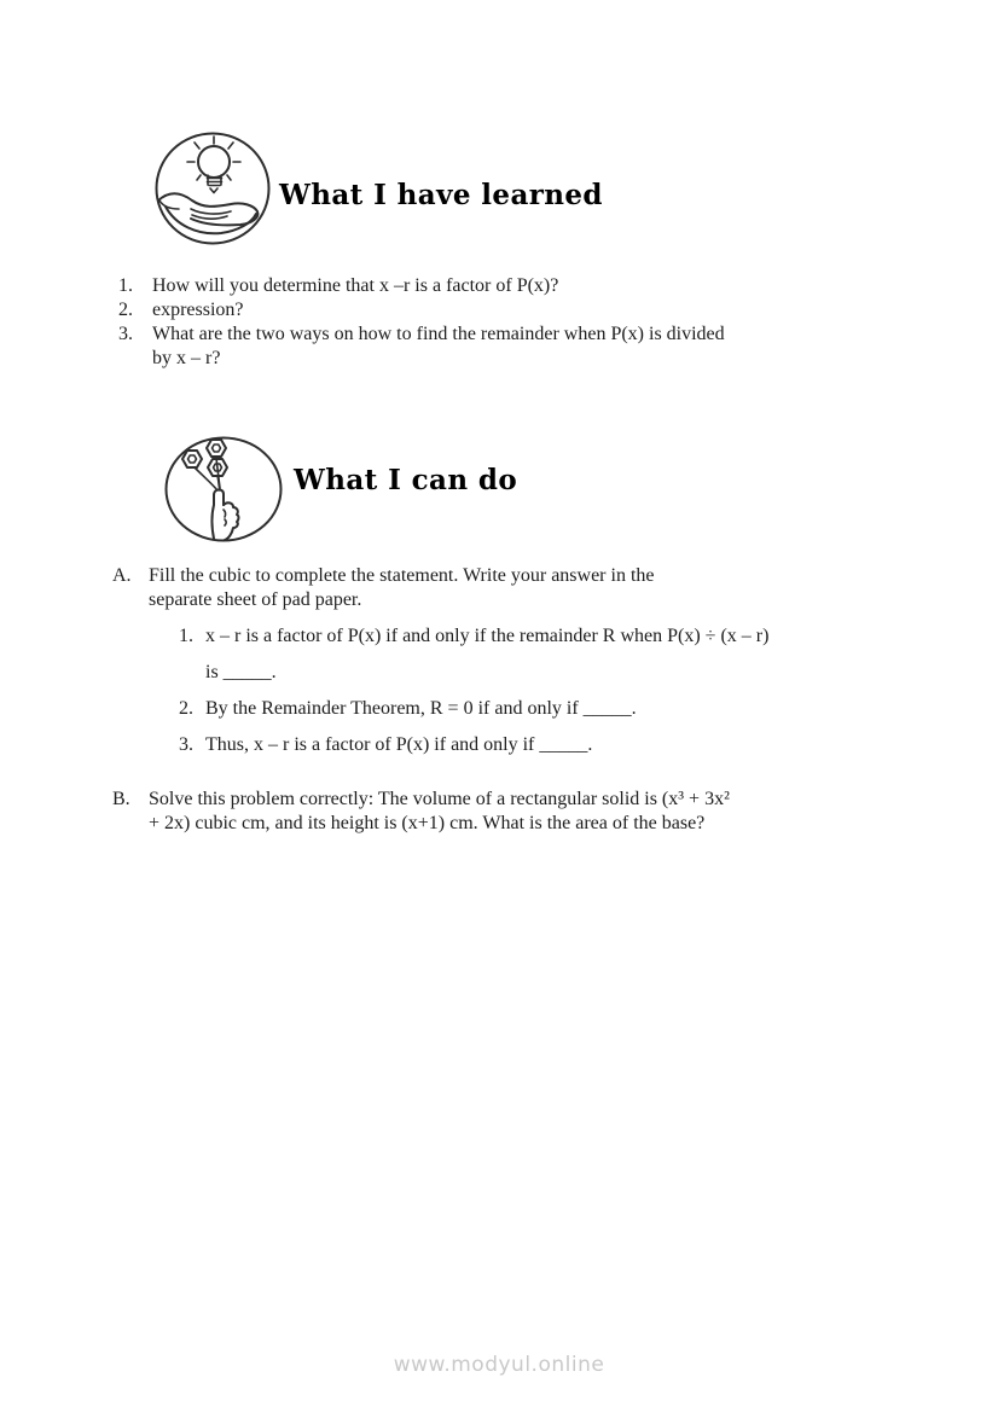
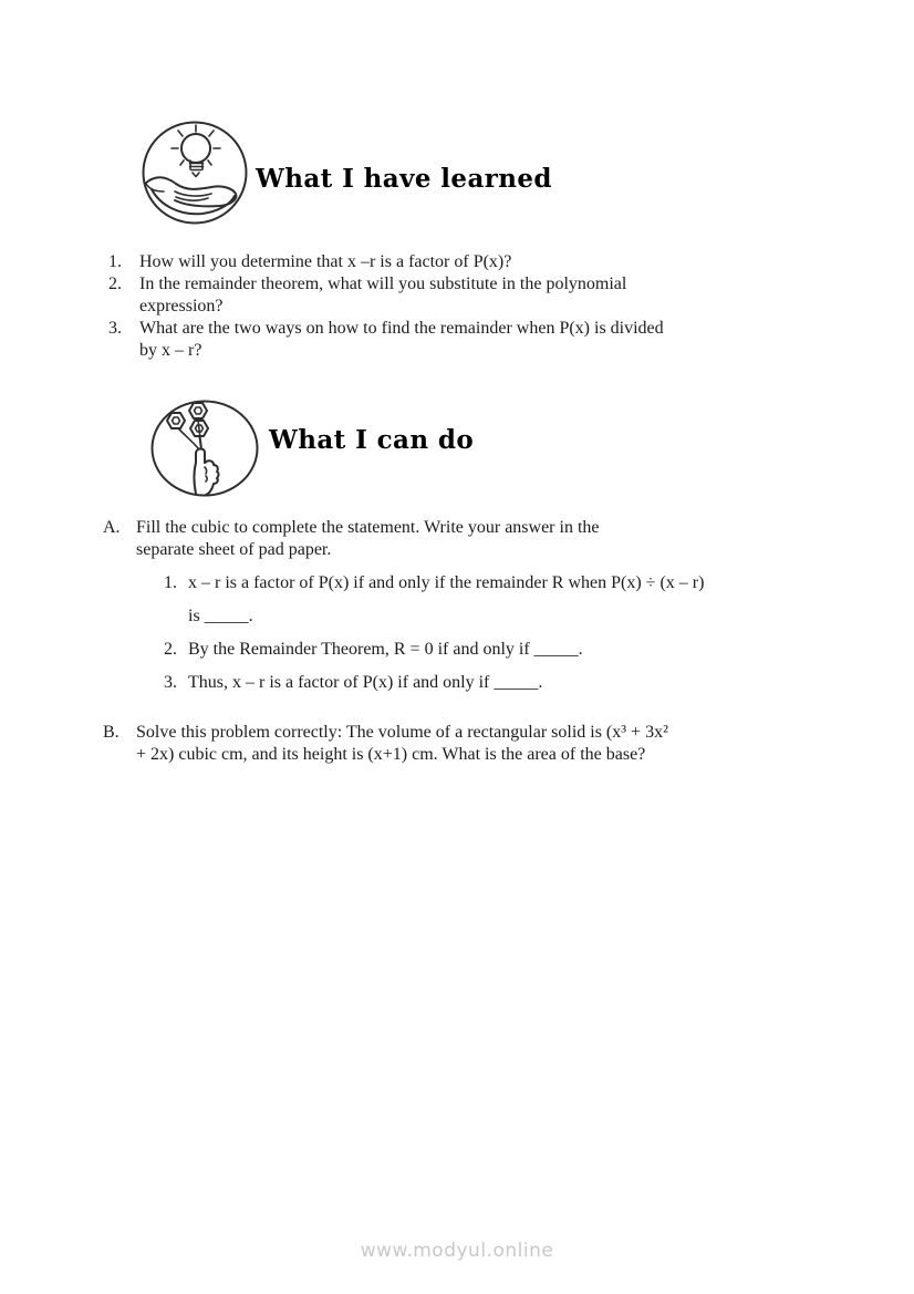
  What I have learned
  1.
  How will you determine that x –r is a factor of P(x)?
  2.
+ In the remainder theorem, what will you substitute in the polynomial
  expression?
  3.
  What are the two ways on how to find the remainder when P(x) is divided
  by x – r?
  What I can do
  A.
  Fill the cubic to complete the statement. Write your answer in the
  separate sheet of pad paper.
  1.
  x – r is a factor of P(x) if and only if the remainder R when P(x) ÷ (x – r)
  is _____.
  2.
  By the Remainder Theorem, R = 0 if and only if _____.
  3.
  Thus, x – r is a factor of P(x) if and only if _____.
  B.
  Solve this problem correctly: The volume of a rectangular solid is (x³ + 3x²
  + 2x) cubic cm, and its height is (x+1) cm. What is the area of the base?
  www.modyul.online
